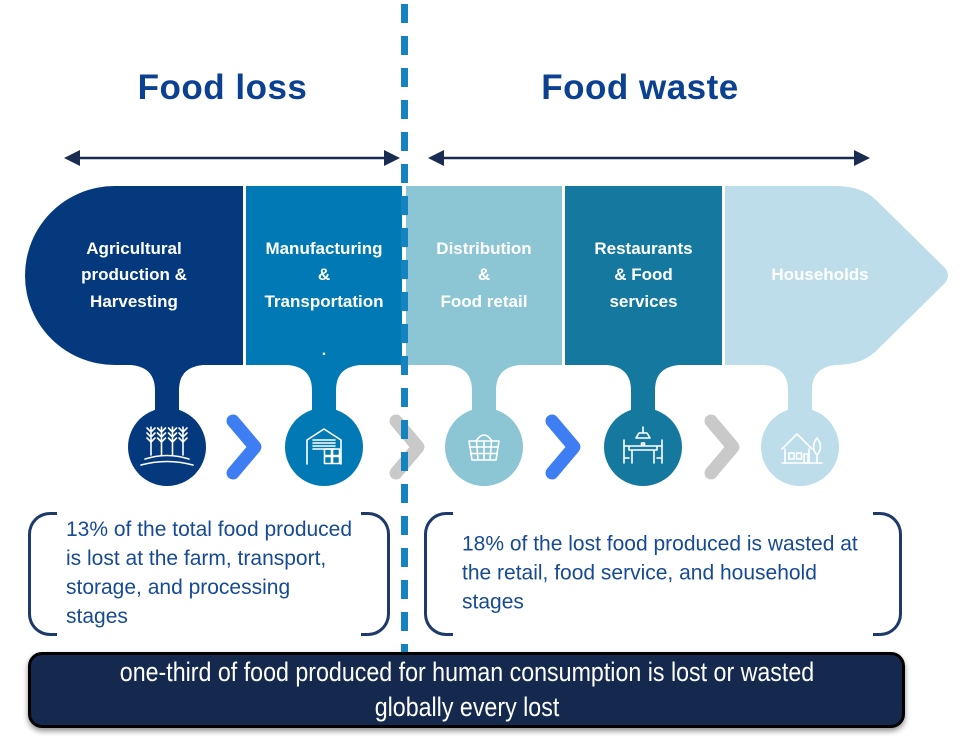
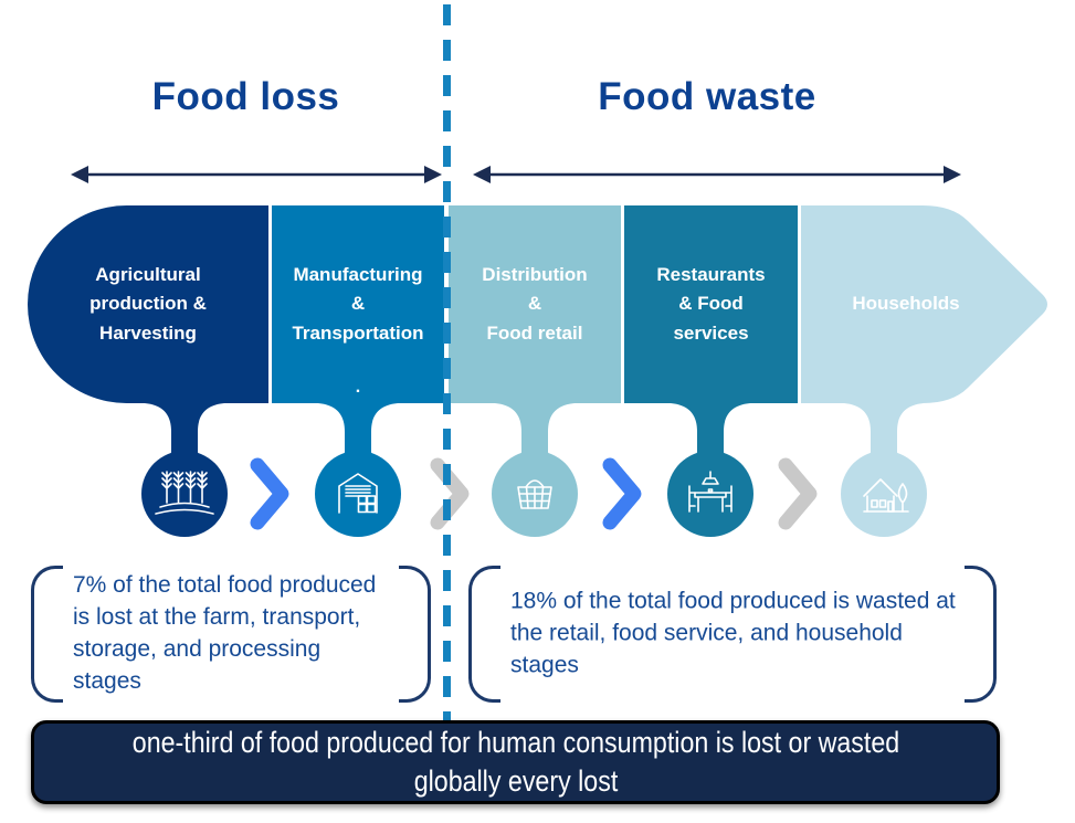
  Food loss
  Food waste
  Agricultural
  production &
  Harvesting
  Manufacturing
  &
  Transportation
  .
  Distribution
  &
  Food retail
  Restaurants
  & Food
  services
  Households
- 13% of the total food produced is lost at the farm, transport, storage, and processing stages
+ 7% of the total food produced is lost at the farm, transport, storage, and processing stages
- 18% of the lost food produced is wasted at the retail, food service, and household stages
+ 18% of the total food produced is wasted at the retail, food service, and household stages
  one-third of food produced for human consumption is lost or wasted globally every lost
